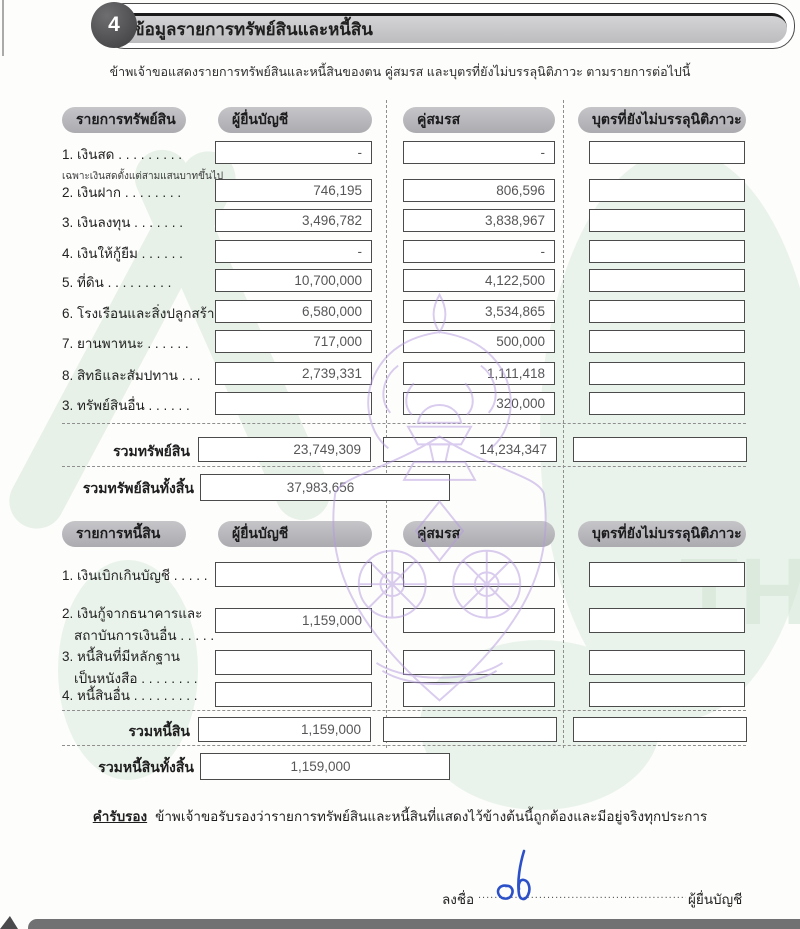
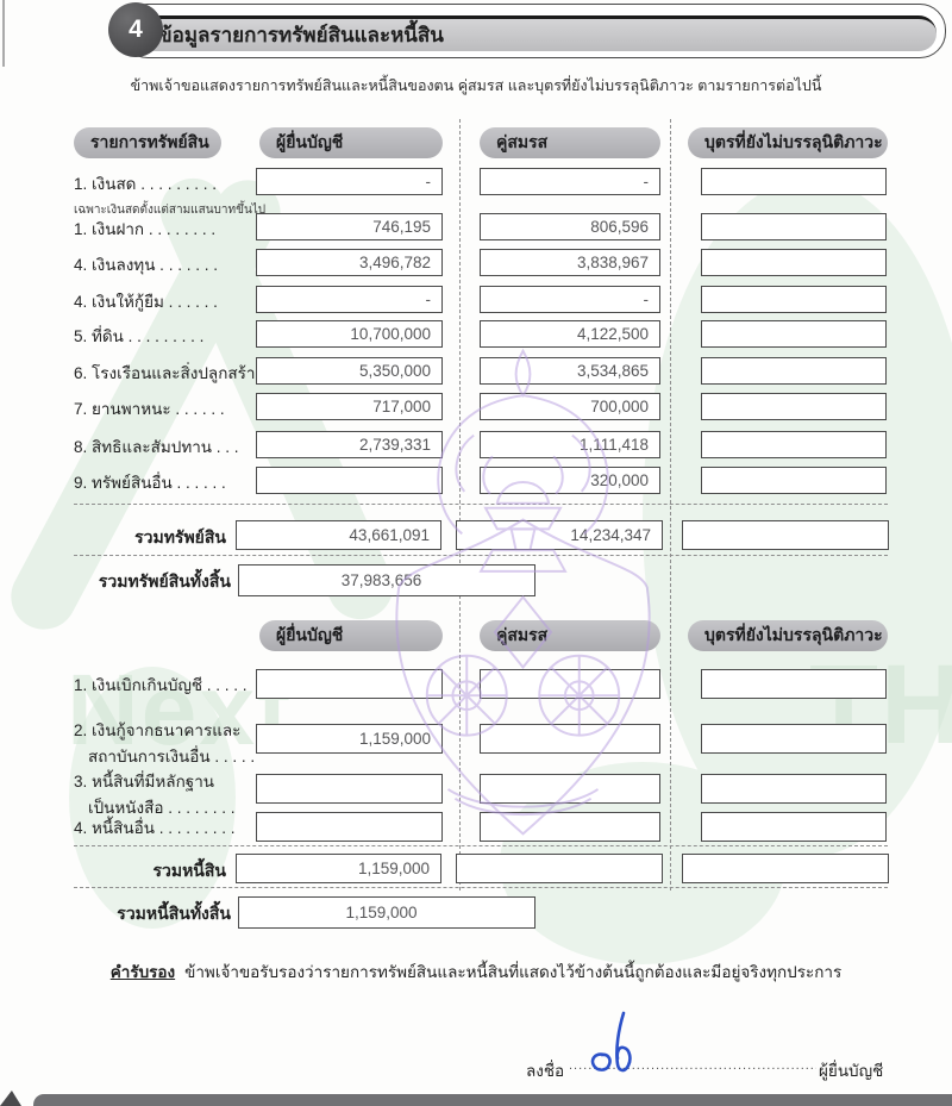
+ Next
  TH
  ข้อมูลรายการทรัพย์สินและหนี้สิน
  4
  ข้าพเจ้าขอแสดงรายการทรัพย์สินและหนี้สินของตน คู่สมรส และบุตรที่ยังไม่บรรลุนิติภาวะ ตามรายการต่อไปนี้
  รายการทรัพย์สิน
  ผู้ยื่นบัญชี
  คู่สมรส
  บุตรที่ยังไม่บรรลุนิติภาวะ
  1. เงินสด . . . . . . . . .
  -
  -
  เฉพาะเงินสดตั้งแต่สามแสนบาทขึ้นไป
- 2. เงินฝาก . . . . . . . .
+ 1. เงินฝาก . . . . . . . .
  746,195
  806,596
- 3. เงินลงทุน . . . . . . .
+ 4. เงินลงทุน . . . . . . .
  3,496,782
  3,838,967
  4. เงินให้กู้ยืม . . . . . .
  -
  -
  5. ที่ดิน . . . . . . . . .
  10,700,000
  4,122,500
  6. โรงเรือนและสิ่งปลูกสร้า
- 6,580,000
+ 5,350,000
  3,534,865
  7. ยานพาหนะ . . . . . .
  717,000
- 500,000
+ 700,000
  8. สิทธิและสัมปทาน . . .
  2,739,331
  1,111,418
- 3. ทรัพย์สินอื่น . . . . . .
+ 9. ทรัพย์สินอื่น . . . . . .
  320,000
  รวมทรัพย์สิน
- 23,749,309
+ 43,661,091
  14,234,347
  รวมทรัพย์สินทั้งสิ้น
  37,983,656
- รายการหนี้สิน
  ผู้ยื่นบัญชี
  คู่สมรส
  บุตรที่ยังไม่บรรลุนิติภาวะ
  1. เงินเบิกเกินบัญชี . . . . .
  2. เงินกู้จากธนาคารและ
  สถาบันการเงินอื่น . . . . .
  1,159,000
  3. หนี้สินที่มีหลักฐาน
  เป็นหนังสือ . . . . . . . .
  4. หนี้สินอื่น . . . . . . . . .
  รวมหนี้สิน
  1,159,000
  รวมหนี้สินทั้งสิ้น
  1,159,000
  คำรับรอง ข้าพเจ้าขอรับรองว่ารายการทรัพย์สินและหนี้สินที่แสดงไว้ข้างต้นนี้ถูกต้องและมีอยู่จริงทุกประการ
  ลงชื่อ
  ผู้ยื่นบัญชี
